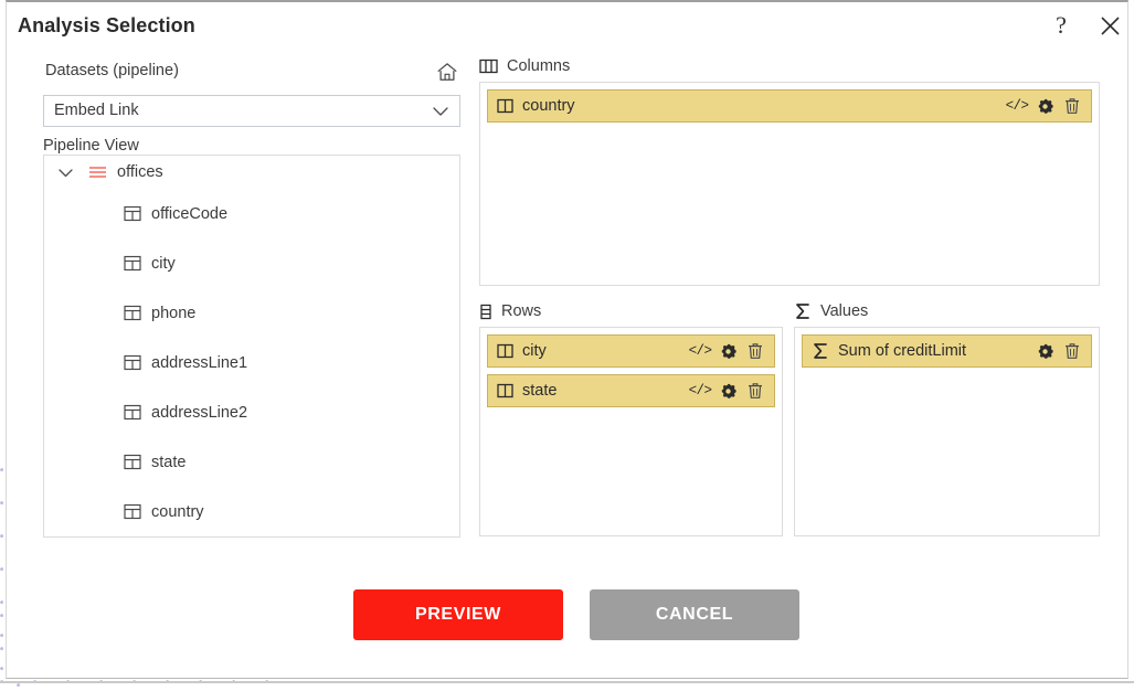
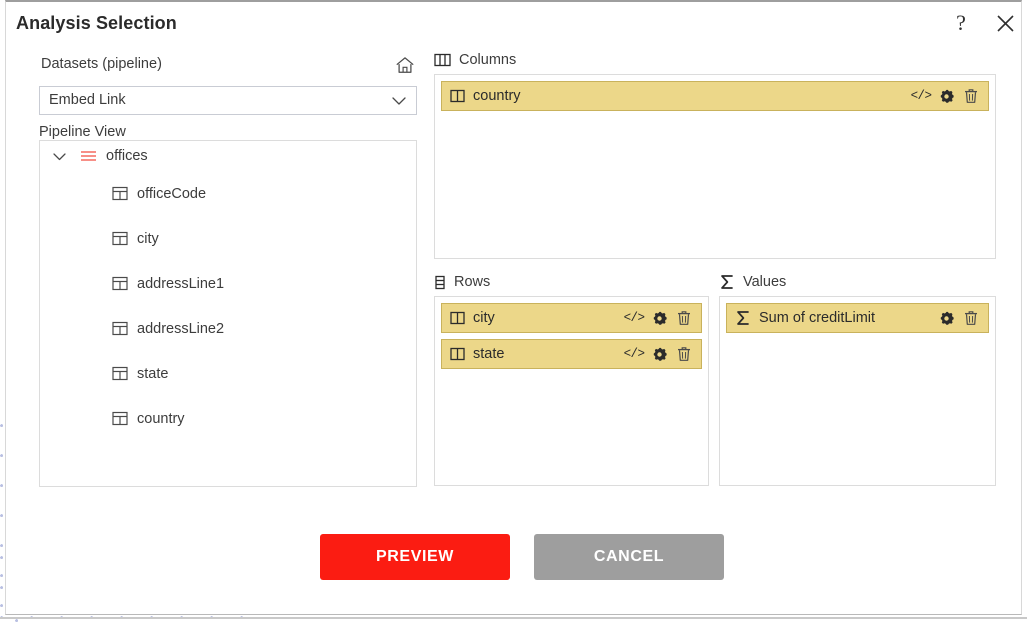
  Analysis Selection
  ?
  Datasets (pipeline)
  Embed Link
  Pipeline View
  offices
  officeCode
  city
- phone
  addressLine1
  addressLine2
  state
  country
  Columns
  country
  </>
  Rows
  city
  </>
  state
  </>
  Values
  Sum of creditLimit
  PREVIEW
  CANCEL
